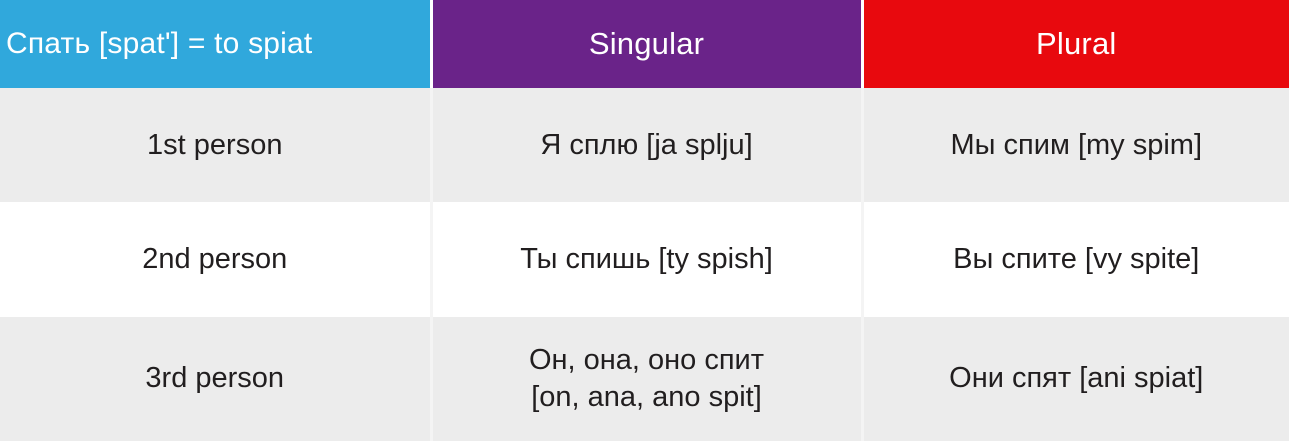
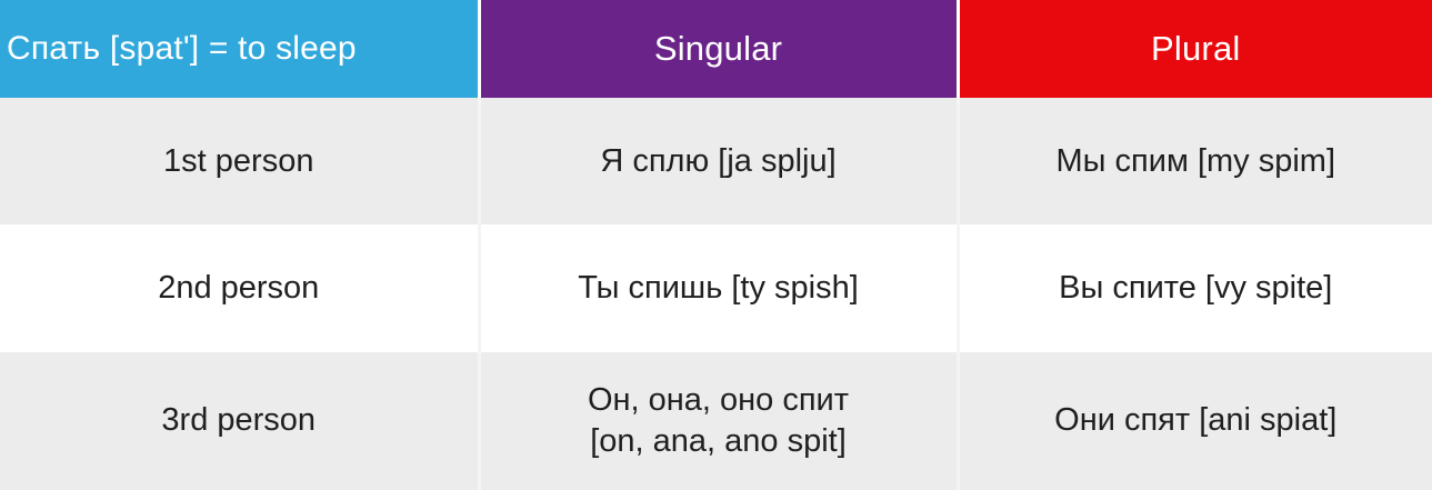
- Спать [spat'] = to spiat	Singular	Plural
+ Спать [spat'] = to sleep	Singular	Plural
  1st person	Я сплю [ja splju]	Мы спим [my spim]
  2nd person	Ты спишь [ty spish]	Вы спите [vy spite]
  3rd person	Он, она, оно спит [on, ana, ano spit]	Они спят [ani spiat]
